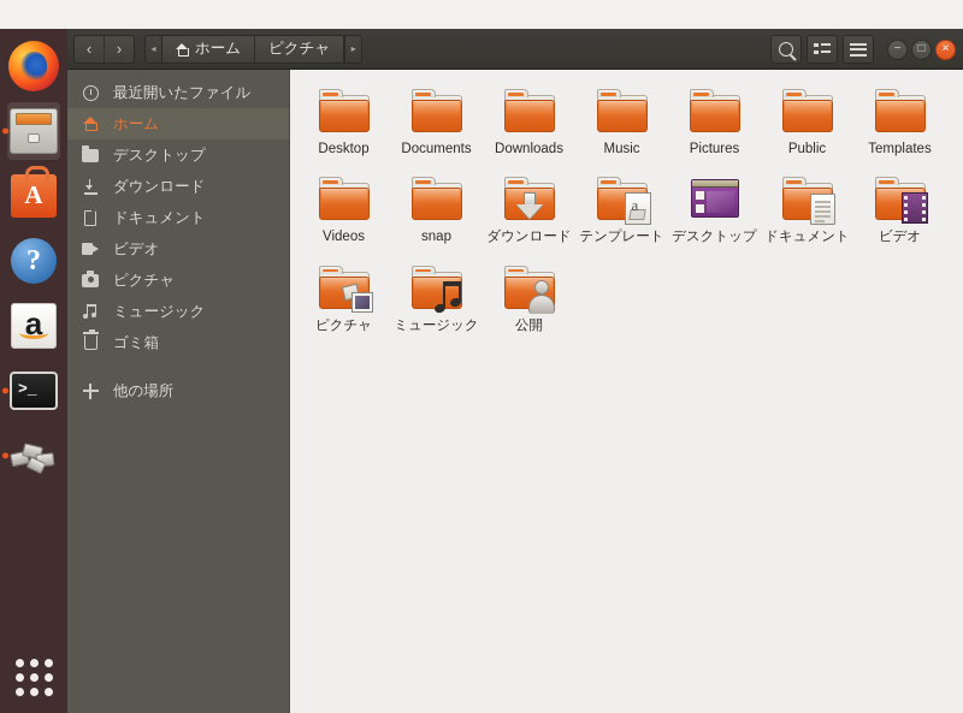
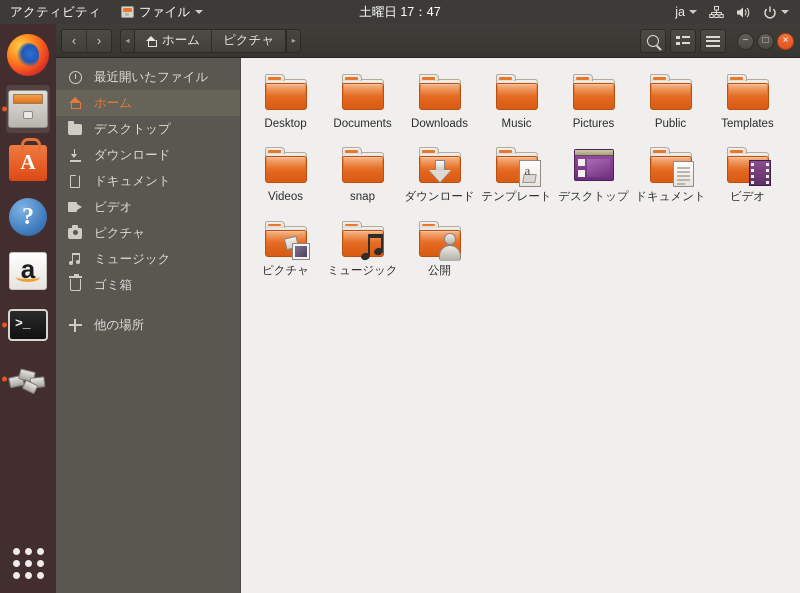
+ アクティビティ
+ ファイル
+ 土曜日 17：47
+ ja
  ?
  ‹
  ›
  ◂
  ホーム
  ピクチャ
  ▸
  −
  □
  ×
  最近開いたファイル
  ホーム
  デスクトップ
  ダウンロード
  ドキュメント
  ビデオ
  ピクチャ
  ミュージック
  ゴミ箱
  他の場所
  Desktop
  Documents
  Downloads
  Music
  Pictures
  Public
  Templates
  Videos
  snap
  ダウンロード
  テンプレート
  デスクトップ
  ドキュメント
  ビデオ
  ピクチャ
  ミュージック
  公開
